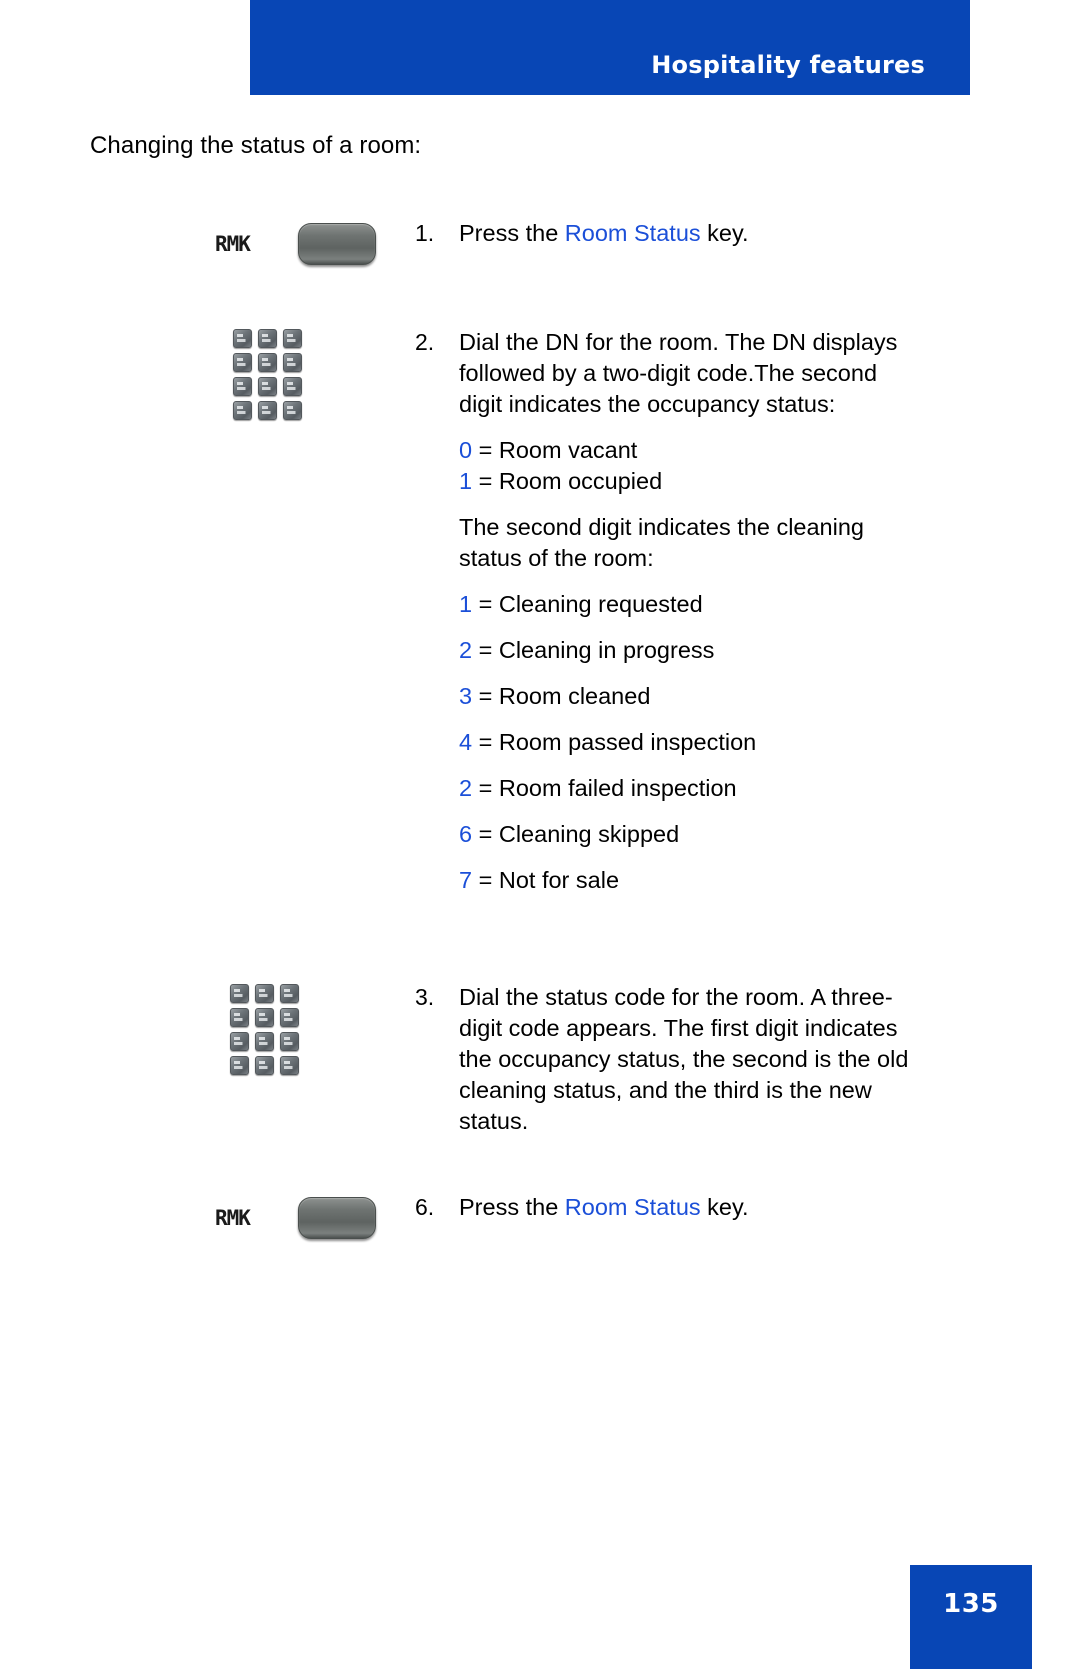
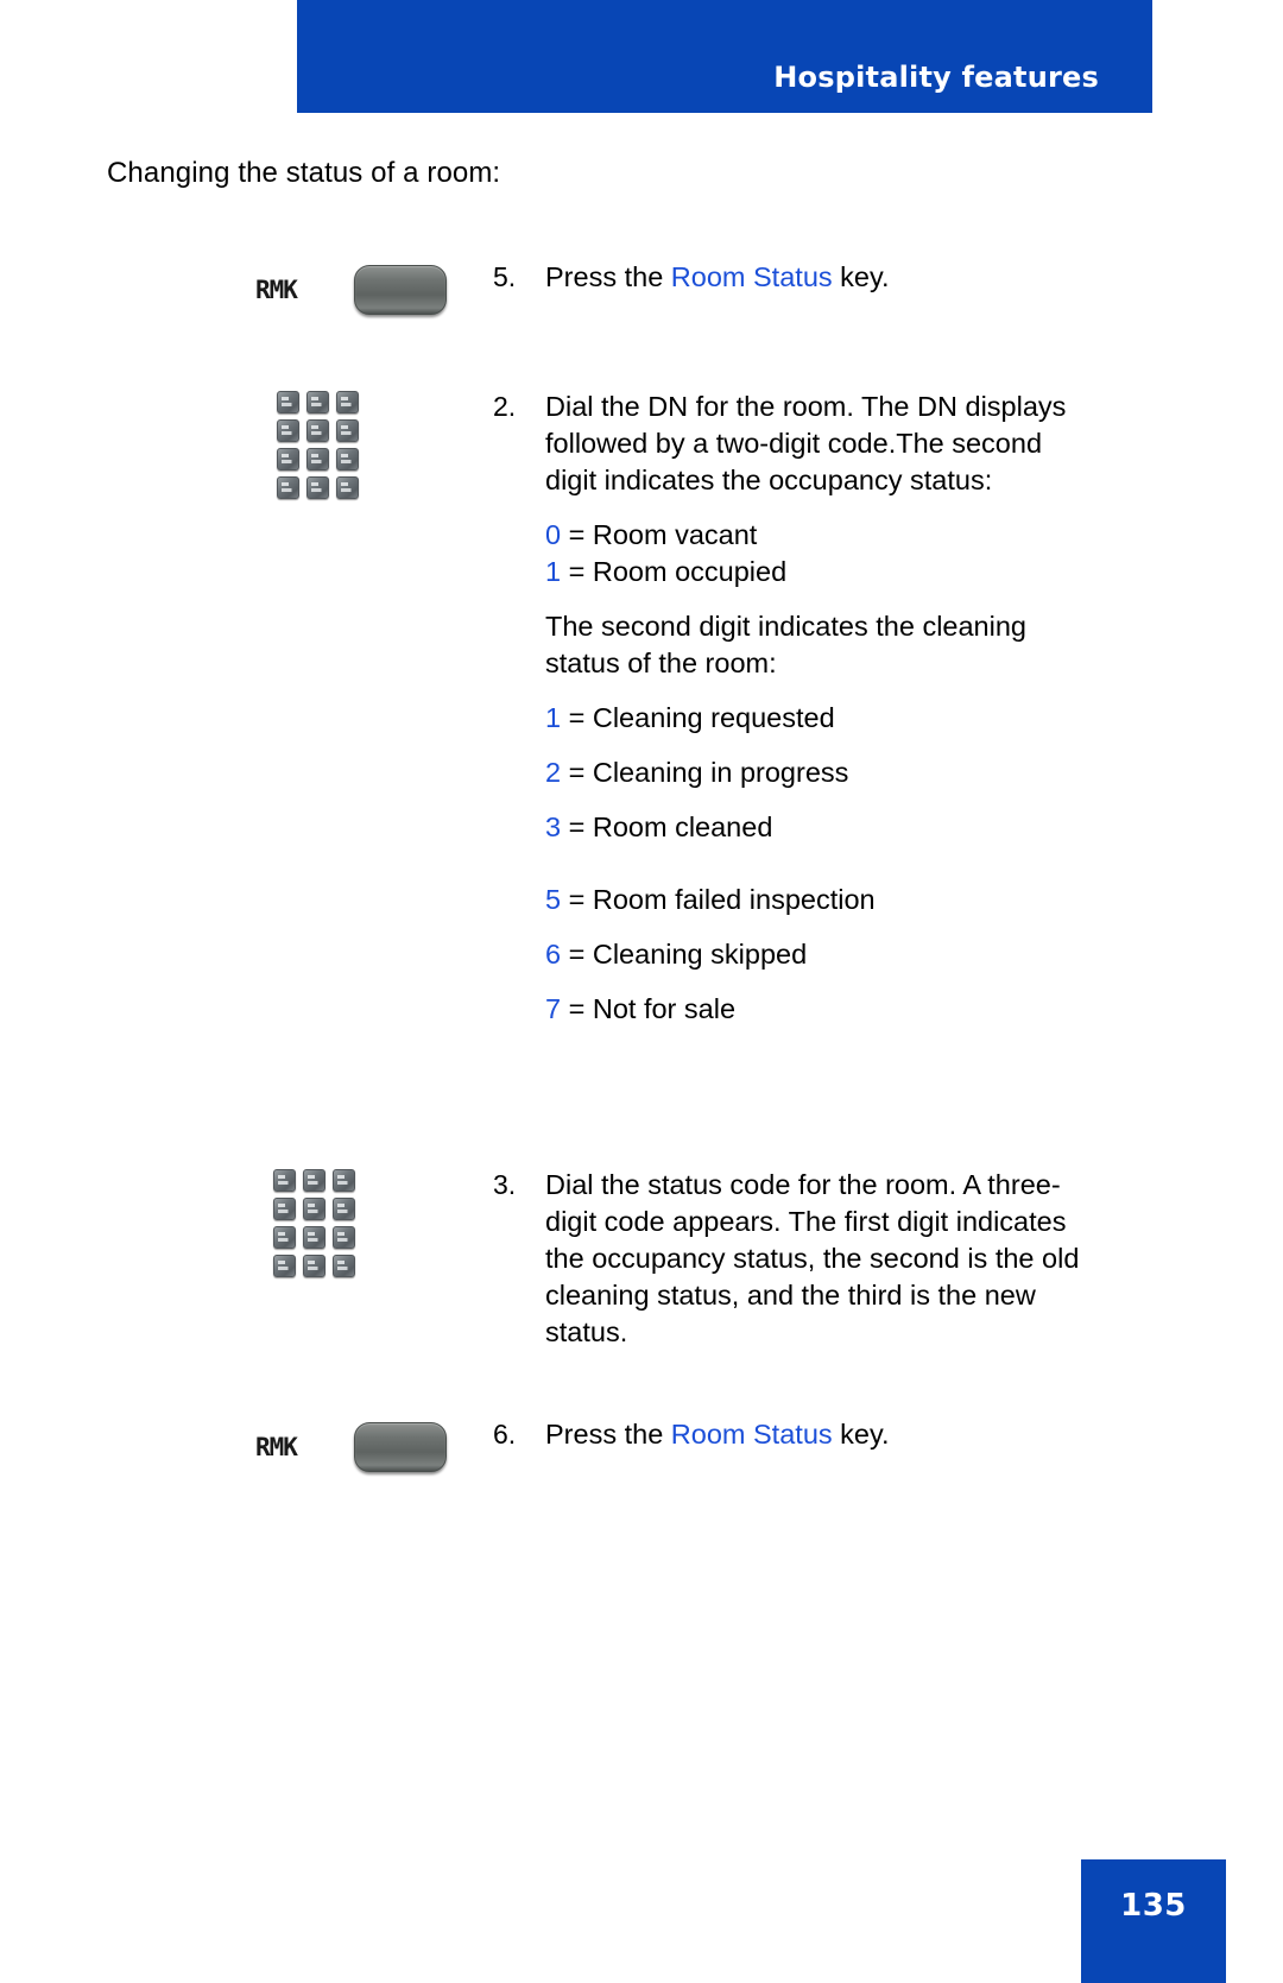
  Hospitality features
  Changing the status of a room:
  RMK
- 1.
+ 5.
  Press the Room Status key.
  2.
  Dial the DN for the room. The DN displays followed by a two-digit code.The second digit indicates the occupancy status:
  0 = Room vacant
  1 = Room occupied
  The second digit indicates the cleaning status of the room:
  1 = Cleaning requested
  2 = Cleaning in progress
  3 = Room cleaned
- 4 = Room passed inspection
- 2 = Room failed inspection
+ 5 = Room failed inspection
  6 = Cleaning skipped
  7 = Not for sale
  3.
  Dial the status code for the room. A three-digit code appears. The first digit indicates the occupancy status, the second is the old cleaning status, and the third is the new status.
  RMK
  6.
  Press the Room Status key.
  135
